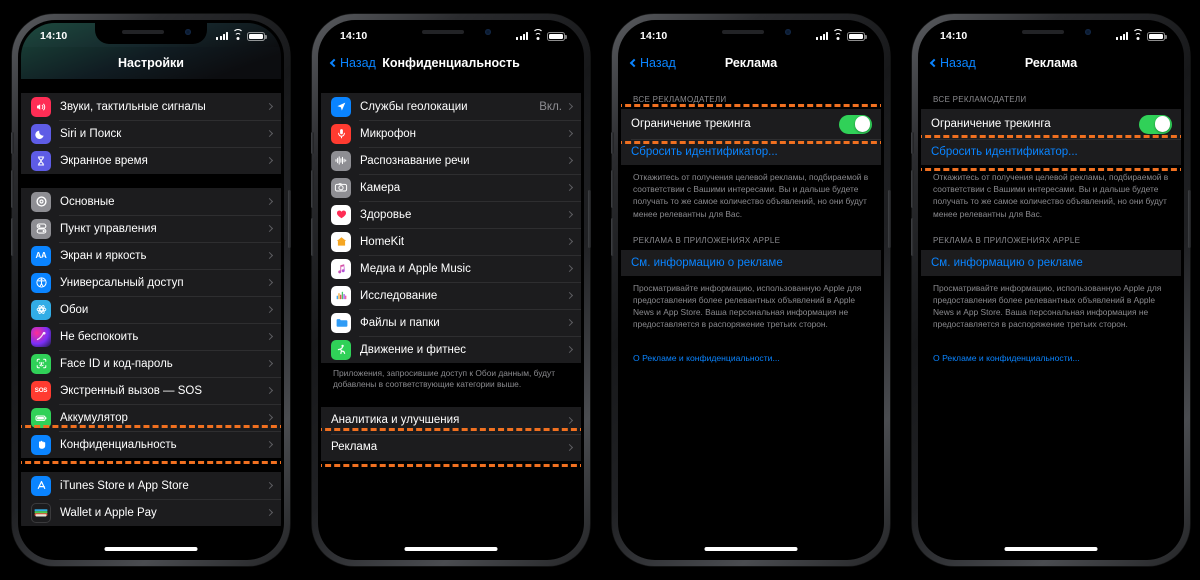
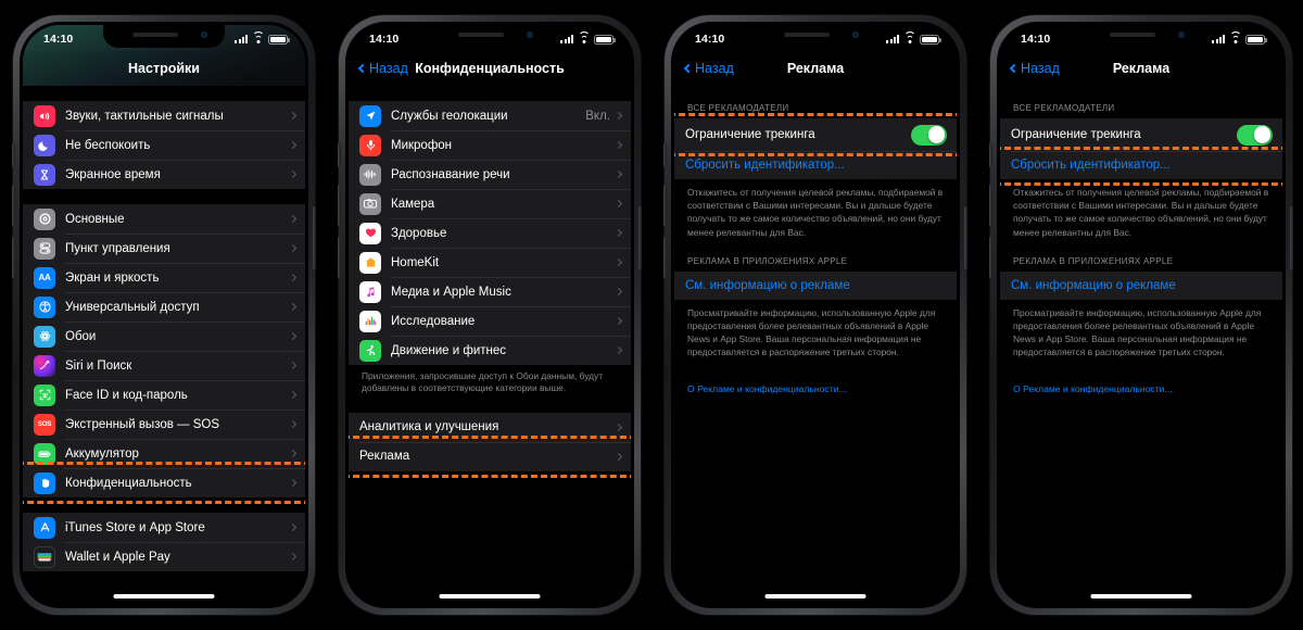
  14:10
  Настройки
  Звуки, тактильные сигналы
- Siri и Поиск
+ Не беспокоить
  Экранное время
  Основные
  Пункт управления
  AA
  Экран и яркость
  Универсальный доступ
  Обои
- Не беспокоить
+ Siri и Поиск
  Face ID и код-пароль
  Экстренный вызов — SOS
  Аккумулятор
  Конфиденциальность
  iTunes Store и App Store
  Wallet и Apple Pay
  14:10
  Назад
  Конфиденциальность
  Службы геолокации
  Вкл.
  Микрофон
  Распознавание речи
  Камера
  Здоровье
  HomeKit
  Медиа и Apple Music
  Исследование
- Файлы и папки
  Движение и фитнес
  Приложения, запросившие доступ к Обои данным, будут добавлены в соответствующие категории выше.
  Аналитика и улучшения
  Реклама
  14:10
  Назад
  Реклама
  ВСЕ РЕКЛАМОДАТЕЛИ
  Ограничение трекинга
  Сбросить идентификатор...
  Откажитесь от получения целевой рекламы, подбираемой в соответствии с Вашими интересами. Вы и дальше будете получать то же самое количество объявлений, но они будут менее релевантны для Вас.
  РЕКЛАМА В ПРИЛОЖЕНИЯХ APPLE
  См. информацию о рекламе
  Просматривайте информацию, использованную Apple для предоставления более релевантных объявлений в Apple News и App Store. Ваша персональная информация не предоставляется в распоряжение третьих сторон.
  О Рекламе и конфиденциальности...
  14:10
  Назад
  Реклама
  ВСЕ РЕКЛАМОДАТЕЛИ
  Ограничение трекинга
  Сбросить идентификатор...
  Откажитесь от получения целевой рекламы, подбираемой в соответствии с Вашими интересами. Вы и дальше будете получать то же самое количество объявлений, но они будут менее релевантны для Вас.
  РЕКЛАМА В ПРИЛОЖЕНИЯХ APPLE
  См. информацию о рекламе
  Просматривайте информацию, использованную Apple для предоставления более релевантных объявлений в Apple News и App Store. Ваша персональная информация не предоставляется в распоряжение третьих сторон.
  О Рекламе и конфиденциальности...
